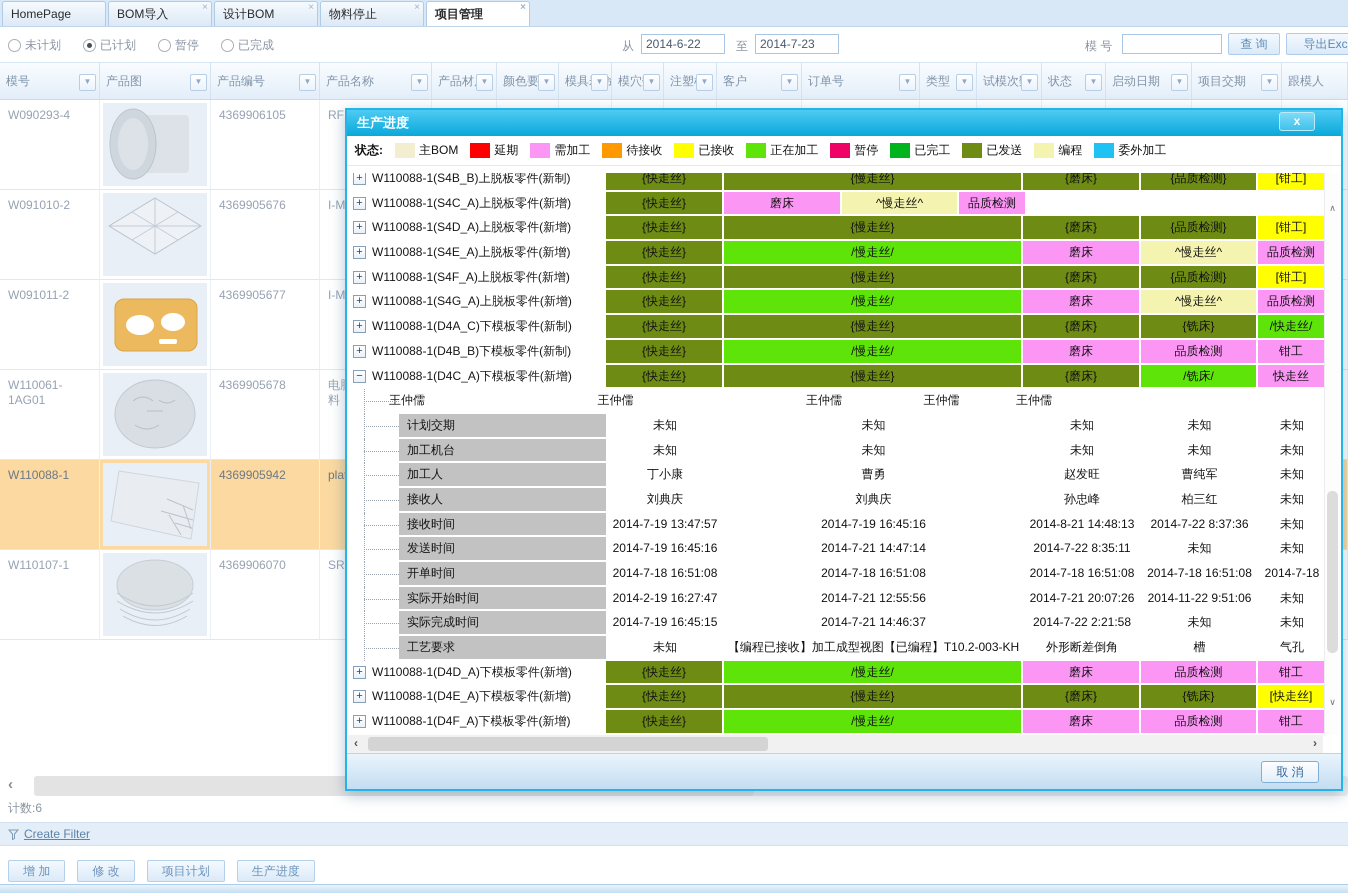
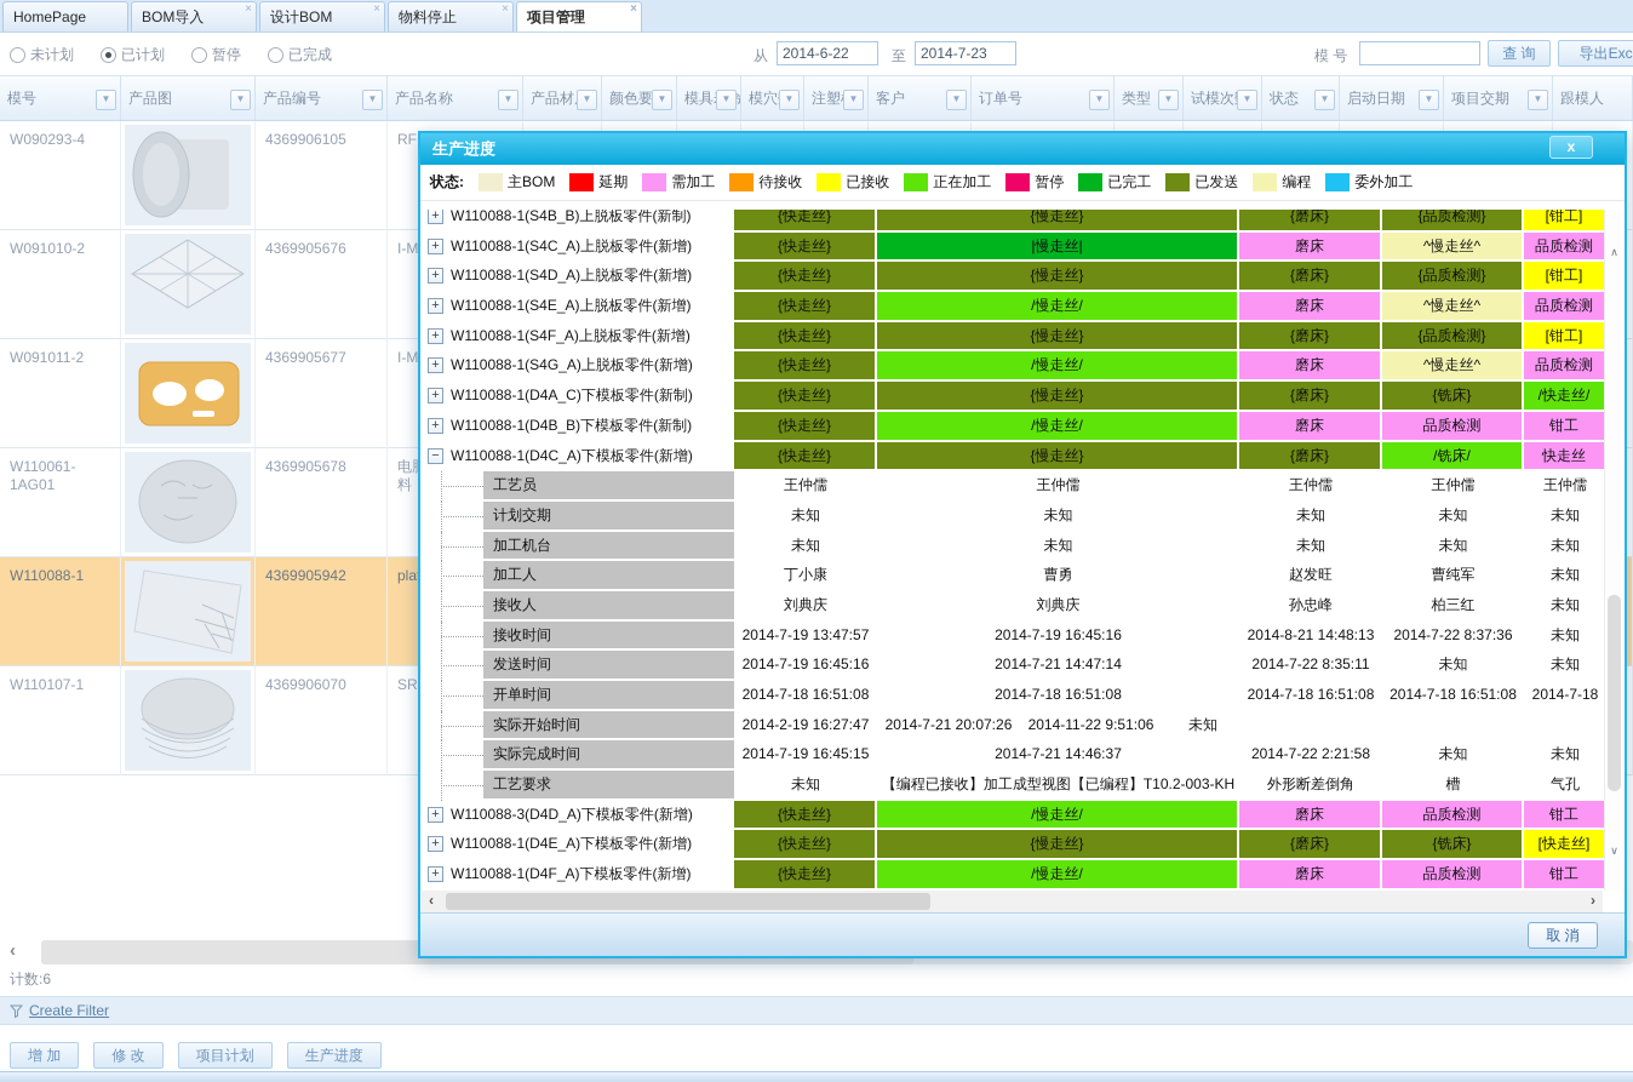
  HomePage
  BOM导入
  ×
  设计BOM
  ×
  物料停止
  ×
  项目管理
  ×
  未计划
  已计划
  暂停
  已完成
  从
  2014-6-22
  至
  2014-7-23
  模 号
  查 询
  导出Exc
  模号
  ▼
  产品图
  ▼
  产品编号
  ▼
  产品名称
  ▼
  产品材
  ▼
  颜色要
  ▼
  ▼
  ▼
  ▼
  客户
  ▼
  订单号
  ▼
  类型
  ▼
  试模次
  ▼
  状态
  ▼
  启动日期
  ▼
  项目交期
  ▼
  跟模人
  W090293-4
  4369906105
  W091010-2
  4369905676
  W091011-2
  4369905677
  W110061-1AG01
  4369905678
  W110088-1
  4369905942
  W110107-1
  4369906070
  ‹
  计数:6
  Create Filter
  增 加
  修 改
  项目计划
  生产进度
  生产进度
  x
  状态:
  主BOM
  延期
  需加工
  待接收
  已接收
  正在加工
  暂停
  已完工
  已发送
  编程
  委外加工
  +
  W110088-1(S4B_B)上脱板零件(新制)
  {快走丝}
  {慢走丝}
  {磨床}
  {品质检测}
  [钳工]
  +
  W110088-1(S4C_A)上脱板零件(新增)
  {快走丝}
+ |慢走丝|
  磨床
  ^慢走丝^
  品质检测
  +
  W110088-1(S4D_A)上脱板零件(新增)
  {快走丝}
  {慢走丝}
  {磨床}
  {品质检测}
  [钳工]
  +
  W110088-1(S4E_A)上脱板零件(新增)
  {快走丝}
  /慢走丝/
  磨床
  ^慢走丝^
  品质检测
  +
  W110088-1(S4F_A)上脱板零件(新增)
  {快走丝}
  {慢走丝}
  {磨床}
  {品质检测}
  [钳工]
  +
  W110088-1(S4G_A)上脱板零件(新增)
  {快走丝}
  /慢走丝/
  磨床
  ^慢走丝^
  品质检测
  +
  W110088-1(D4A_C)下模板零件(新制)
  {快走丝}
  {慢走丝}
  {磨床}
  {铣床}
  /快走丝/
  +
  W110088-1(D4B_B)下模板零件(新制)
  {快走丝}
  /慢走丝/
  磨床
  品质检测
  钳工
  −
  W110088-1(D4C_A)下模板零件(新增)
  {快走丝}
  {慢走丝}
  {磨床}
  /铣床/
  快走丝
+ 工艺员
  王仲儒
  王仲儒
  王仲儒
  王仲儒
  王仲儒
  计划交期
  未知
  未知
  未知
  未知
  未知
  加工机台
  未知
  未知
  未知
  未知
  未知
  加工人
  丁小康
  曹勇
  赵发旺
  曹纯军
  未知
  接收人
  刘典庆
  刘典庆
  孙忠峰
  柏三红
  未知
  接收时间
  2014-7-19 13:47:57
  2014-7-19 16:45:16
  2014-8-21 14:48:13
  2014-7-22 8:37:36
  未知
  发送时间
  2014-7-19 16:45:16
  2014-7-21 14:47:14
  2014-7-22 8:35:11
  未知
  未知
  开单时间
  2014-7-18 16:51:08
  2014-7-18 16:51:08
  2014-7-18 16:51:08
  2014-7-18 16:51:08
  2014-7-18
  实际开始时间
  2014-2-19 16:27:47
- 2014-7-21 12:55:56
  2014-7-21 20:07:26
  2014-11-22 9:51:06
  未知
  实际完成时间
  2014-7-19 16:45:15
  2014-7-21 14:46:37
  2014-7-22 2:21:58
  未知
  未知
  工艺要求
  未知
  【编程已接收】加工成型视图【已编程】T10.2-003-KH
  外形断差倒角
  槽
  气孔
  +
- W110088-1(D4D_A)下模板零件(新增)
+ W110088-3(D4D_A)下模板零件(新增)
  {快走丝}
  /慢走丝/
  磨床
  品质检测
  钳工
  +
  W110088-1(D4E_A)下模板零件(新增)
  {快走丝}
  {慢走丝}
  {磨床}
  {铣床}
  [快走丝]
  +
  W110088-1(D4F_A)下模板零件(新增)
  {快走丝}
  /慢走丝/
  磨床
  品质检测
  钳工
  ∧
  ∨
  ‹
  ›
  取 消
